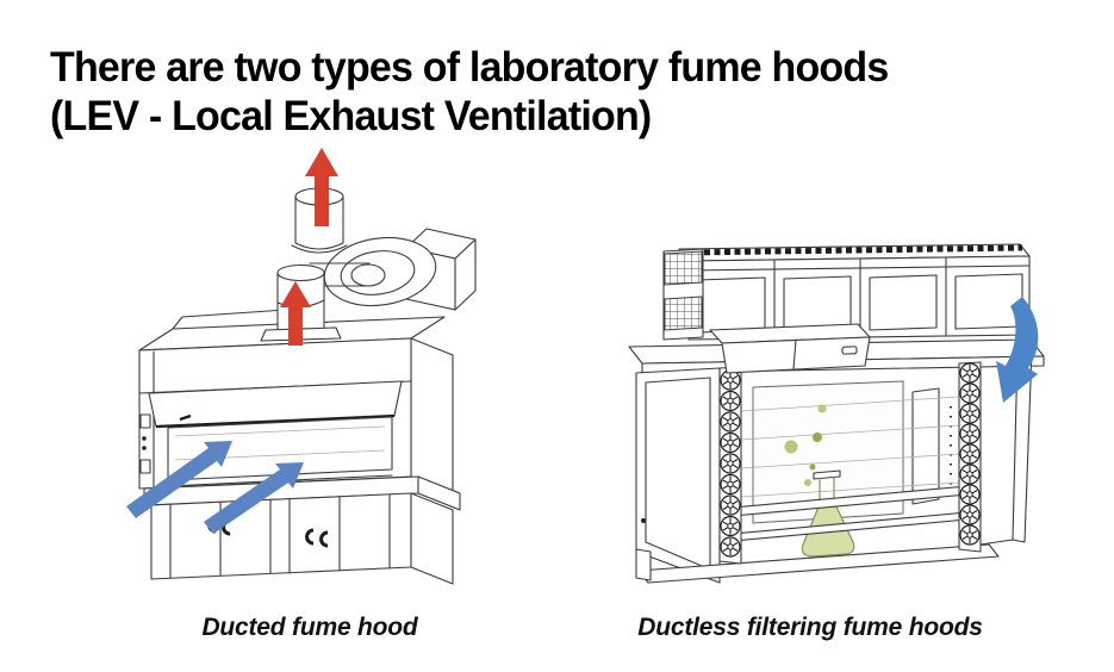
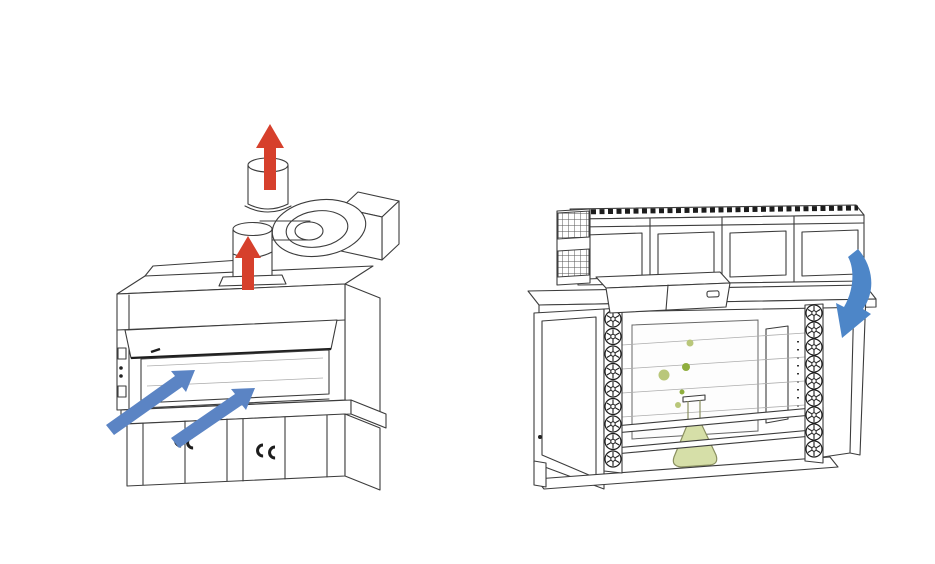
- There are two types of laboratory fume hoods
- (LEV - Local Exhaust Ventilation)
- Ducted fume hood
- Ductless filtering fume hoods
